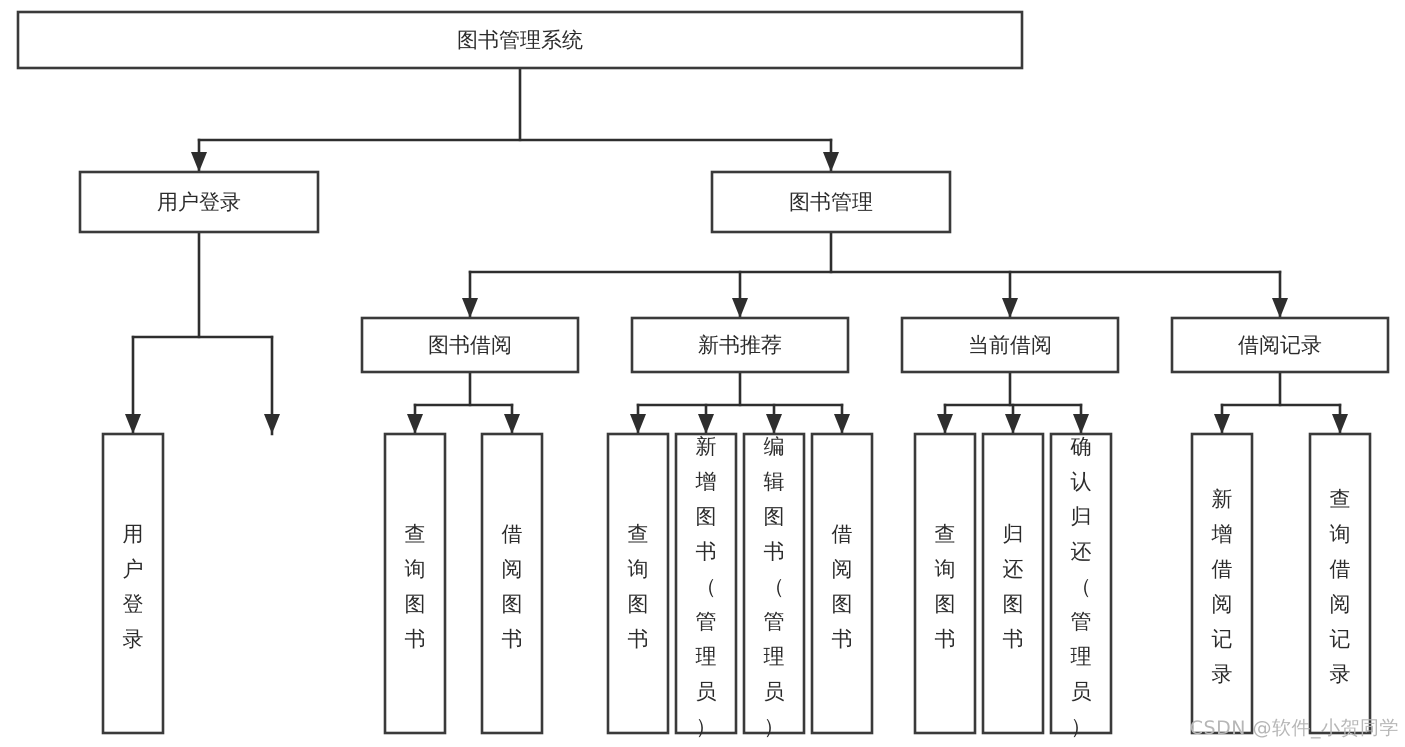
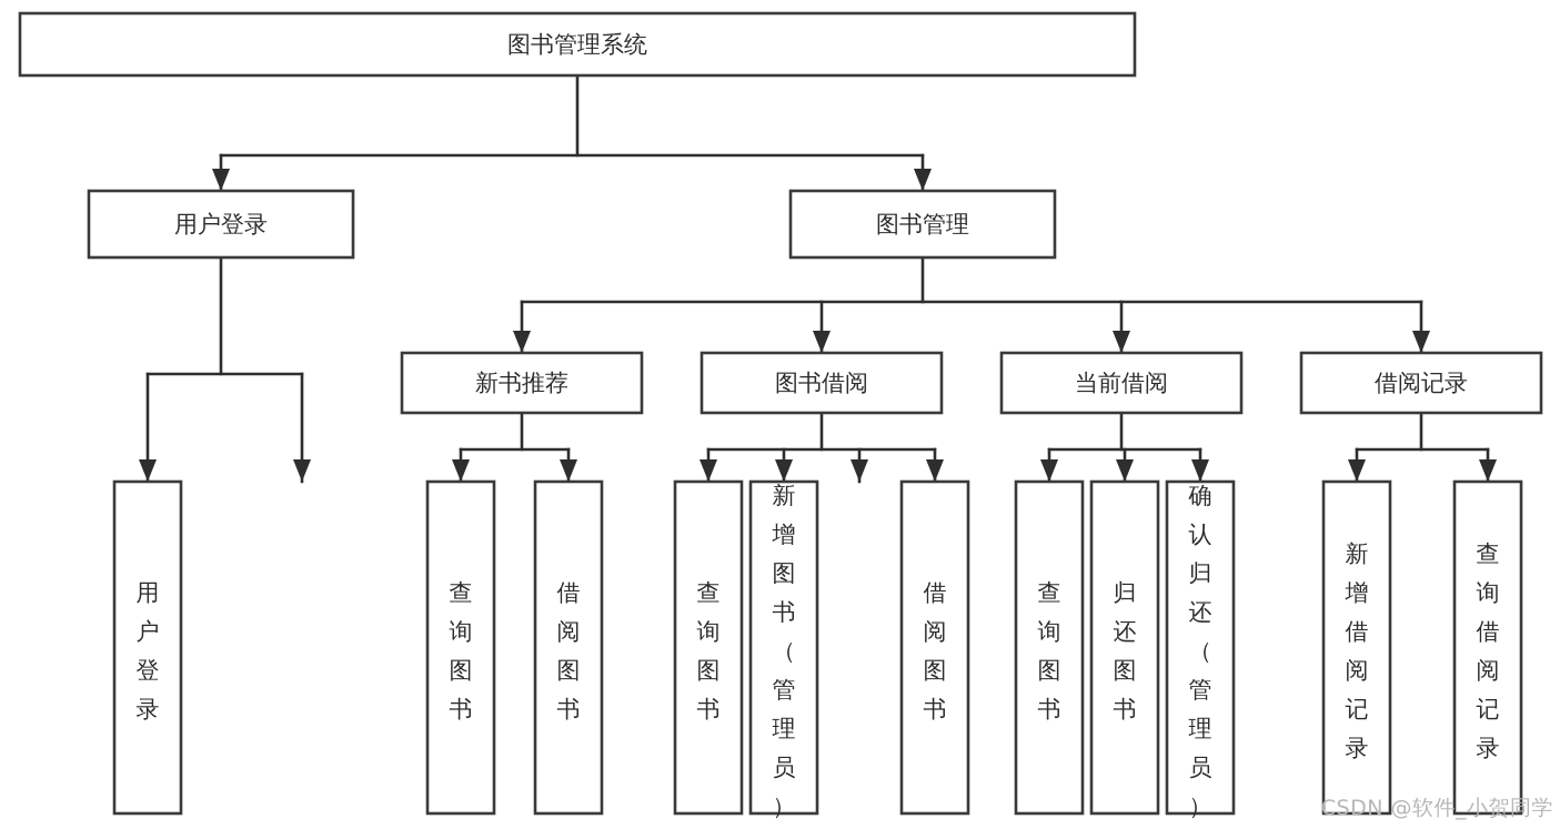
  图书管理系统
  用户登录
  用户登录
  图书管理
- 图书借阅
+ 新书推荐
  查询图书
  借阅图书
- 新书推荐
+ 图书借阅
  查询图书
  新增图书（管理员）
- 编辑图书（管理员）
  借阅图书
  当前借阅
  查询图书
  归还图书
  确认归还（管理员）
  借阅记录
  新增借阅记录
  查询借阅记录
  CSDN @软件_小贺同学
